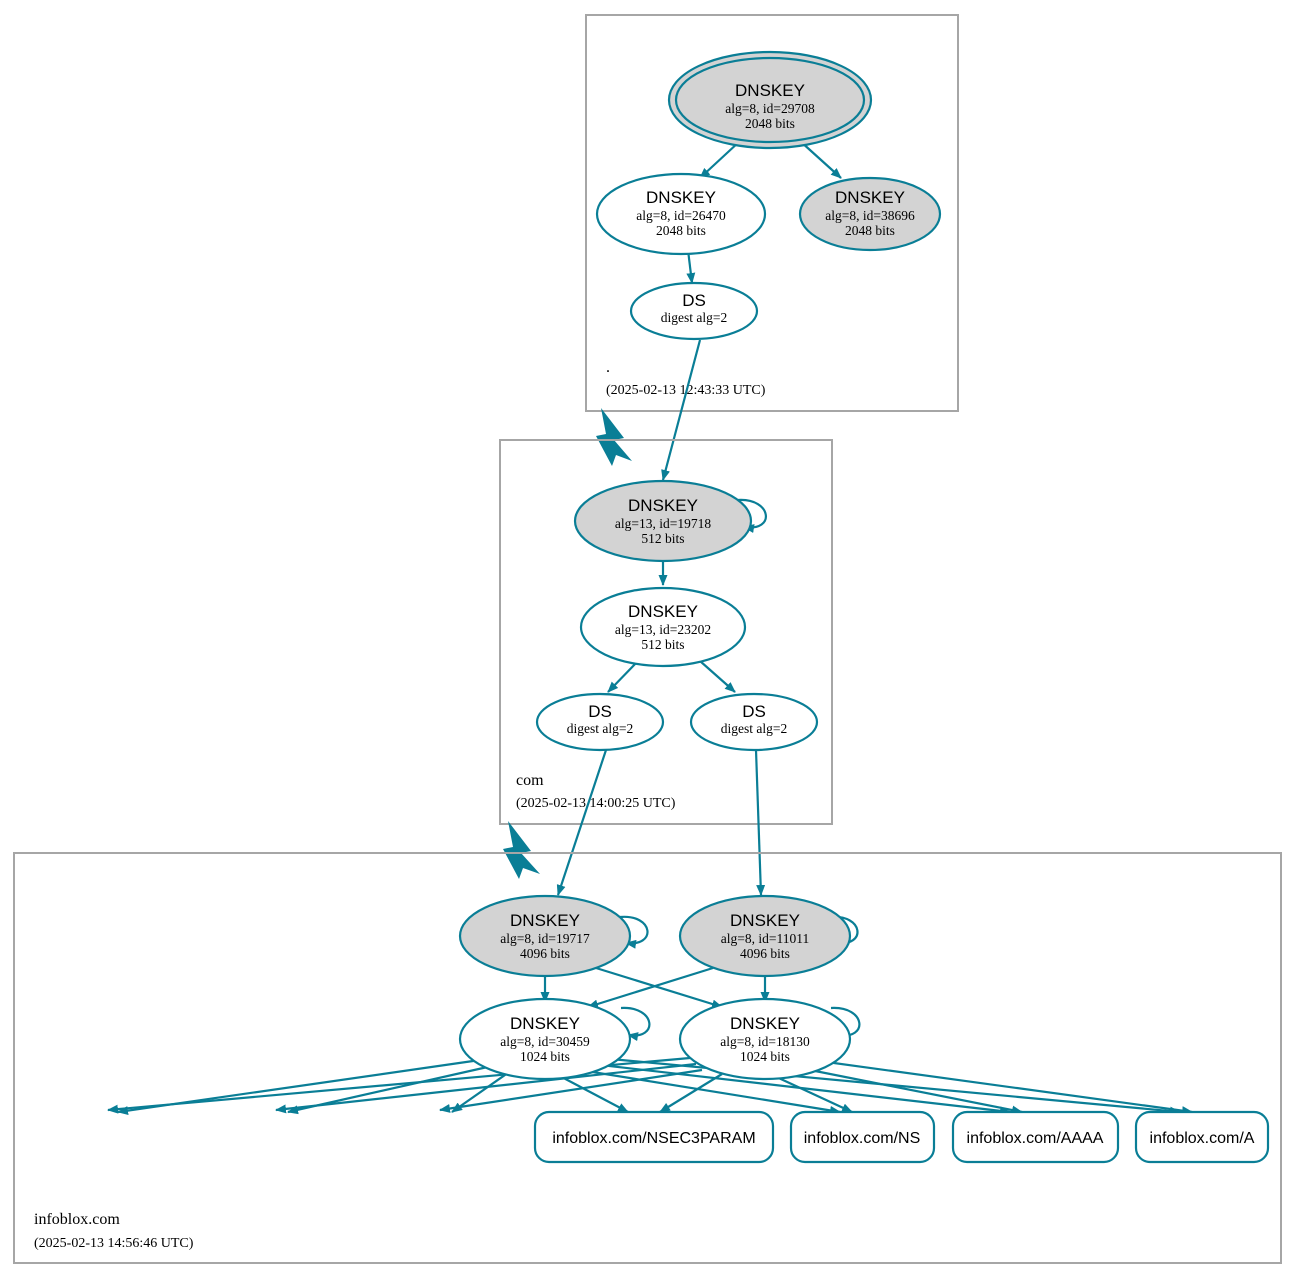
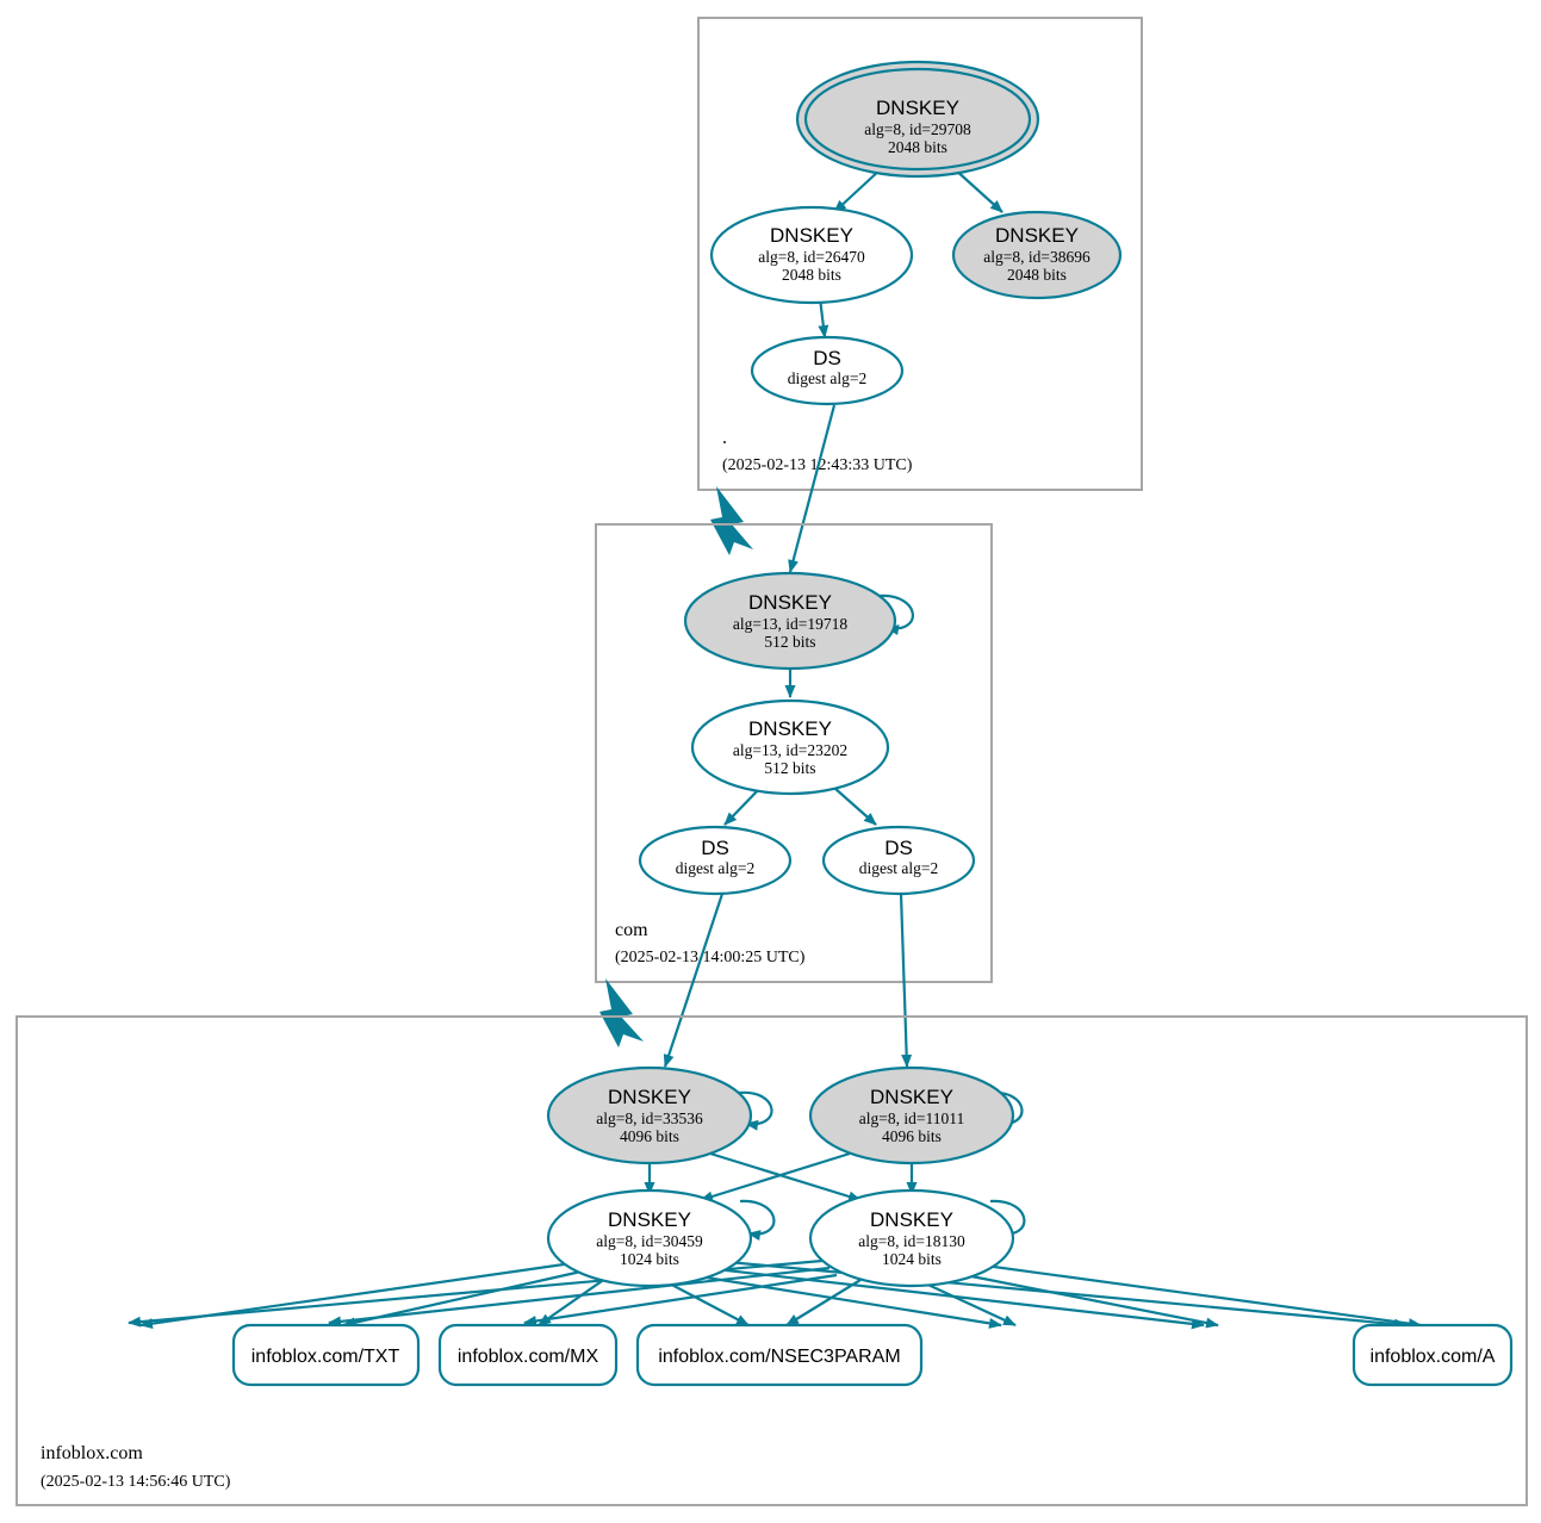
  DNSKEY
  alg=8, id=29708
  2048 bits
  DNSKEY
  alg=8, id=26470
  2048 bits
  DNSKEY
  alg=8, id=38696
  2048 bits
  DS
  digest alg=2
  .
  (2025-02-13 12:43:33 UTC)
  DNSKEY
  alg=13, id=19718
  512 bits
  DNSKEY
  alg=13, id=23202
  512 bits
  DS
  digest alg=2
  DS
  digest alg=2
  com
  (2025-02-13 14:00:25 UTC)
  DNSKEY
- alg=8, id=19717
+ alg=8, id=33536
  4096 bits
  DNSKEY
  alg=8, id=11011
  4096 bits
  DNSKEY
  alg=8, id=30459
  1024 bits
  DNSKEY
  alg=8, id=18130
  1024 bits
+ infoblox.com/TXT
+ infoblox.com/MX
  infoblox.com/NSEC3PARAM
- infoblox.com/NS
- infoblox.com/AAAA
  infoblox.com/A
  infoblox.com
  (2025-02-13 14:56:46 UTC)
